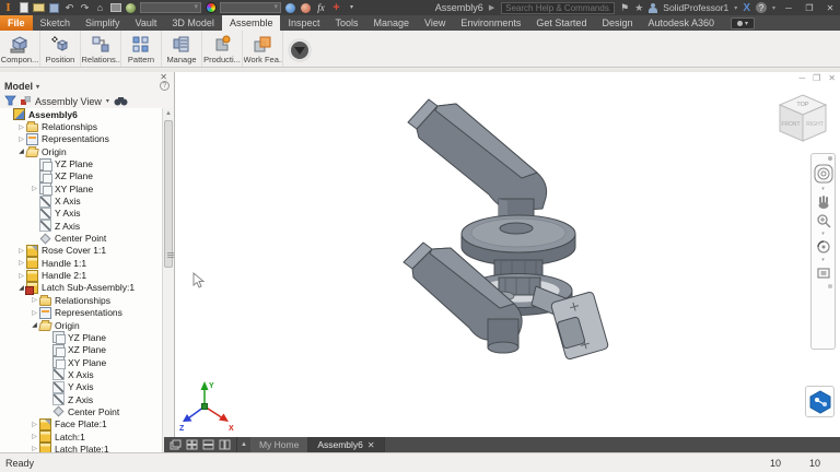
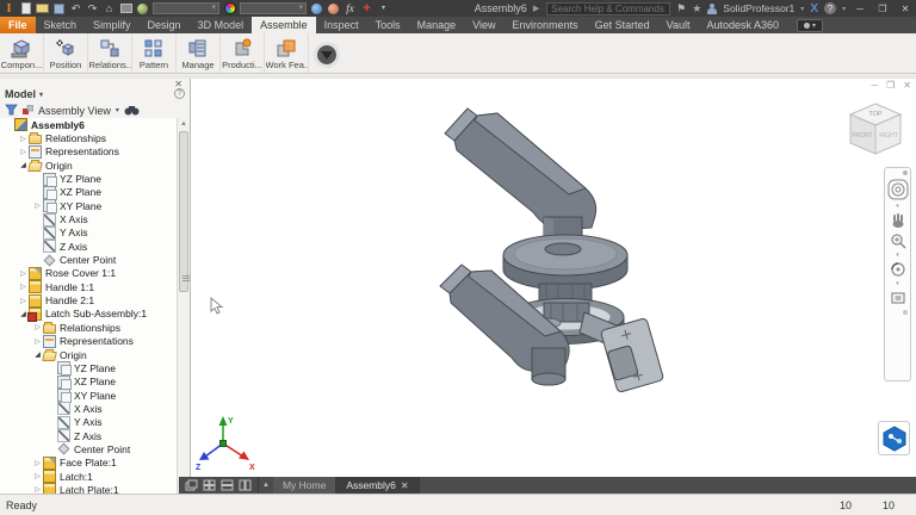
  I
  ↶
  ↷
  ⌂
  fx
  +
  Assembly6
  Search Help & Commands.
  ⚑
  ★
  SolidProfessor1
  X
  ?
  ─
  ❐
  ✕
  File
  Sketch
  Simplify
- Vault
+ Design
  3D Model
  Assemble
  Inspect
  Tools
  Manage
  View
  Environments
  Get Started
- Design
+ Vault
  Autodesk A360
  Compon...
  Position
  Relations..
  Pattern
  Manage
  Producti...
  Work Fea.
  ✕
  Model
  Assembly View
  Assembly6
  Relationships
  Representations
  Origin
  YZ Plane
  XZ Plane
  XY Plane
  X Axis
  Y Axis
  Z Axis
  Center Point
  Rose Cover 1:1
  Handle 1:1
  Handle 2:1
  Latch Sub-Assembly:1
  Relationships
  Representations
  Origin
  YZ Plane
  XZ Plane
  XY Plane
  X Axis
  Y Axis
  Z Axis
  Center Point
  Face Plate:1
  Latch:1
  Latch Plate:1
  ─
  ❐
  ✕
  My Home
  Assembly6
  ✕
  Ready
  10
  10
